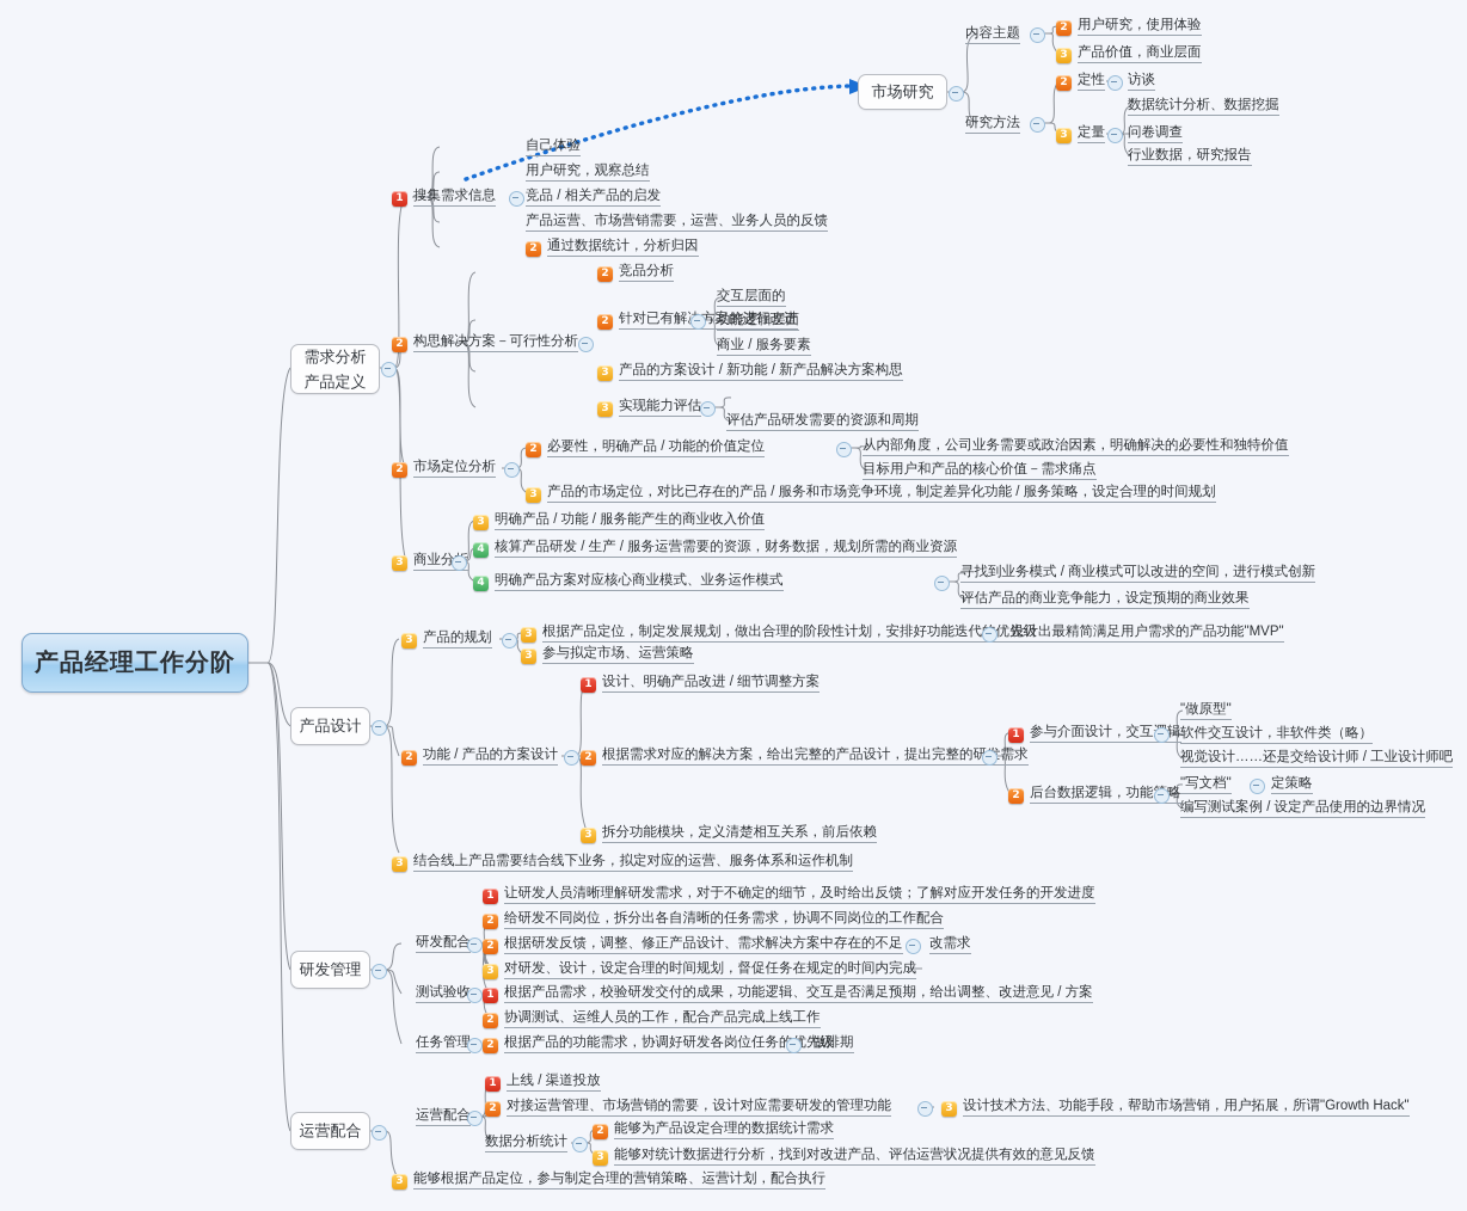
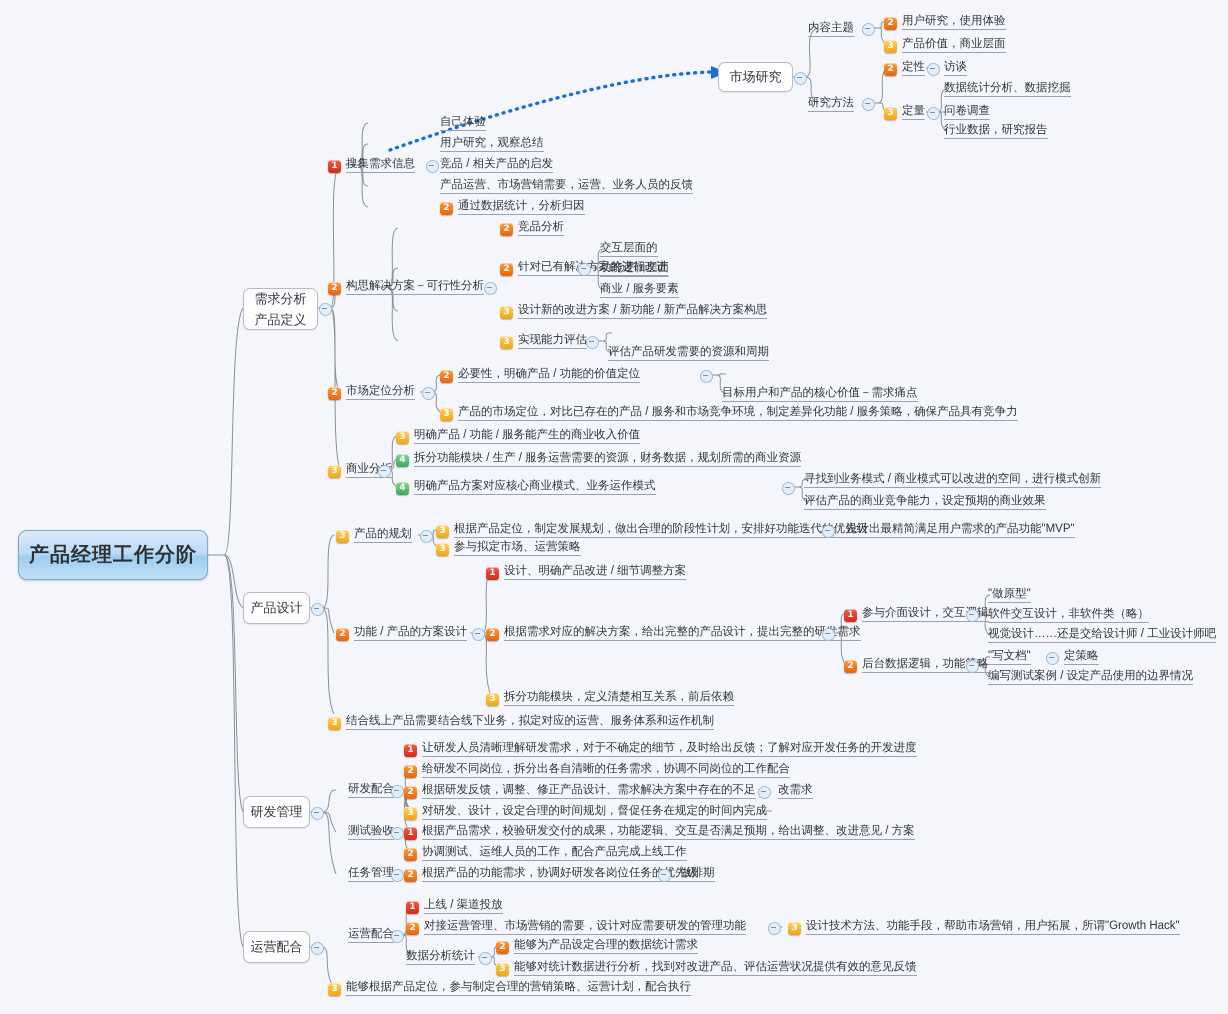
  产品经理工作分阶
  需求分析
  产品定义
  产品设计
  研发管理
  运营配合
  市场研究
  内容主题
  2
  用户研究，使用体验
  3
  产品价值，商业层面
  研究方法
  2
  定性
  访谈
  3
  定量
  数据统计分析、数据挖掘
  问卷调查
  行业数据，研究报告
  1
  搜集需求信息
  自己体验
  用户研究，观察总结
  竞品 / 相关产品的启发
  产品运营、市场营销需要，运营、业务人员的反馈
  2
  通过数据统计，分析归因
  2
  构思解决方案－可行性分析
  2
  竞品分析
  2
  针对已有解方案的进行改进
  交互层面的
  功能逻辑层面
  商业 / 服务要素
  3
- 产品的方案设计 / 新功能 / 新产品解决方案构思
+ 设计新的改进方案 / 新功能 / 新产品解决方案构思
  3
  实现能力评估
  评估产品研发需要的资源和周期
  2
  市场定位分析
  2
  必要性，明确产品 / 功能的价值定位
- 从内部角度，公司业务需要或政治因素，明确解决的必要性和独特价值
  目标用户和产品的核心价值－需求痛点
  3
- 产品的市场定位，对比已存在的产品 / 服务和市场竞争环境，制定差异化功能 / 服务策略，设定合理的时间规划
+ 产品的市场定位，对比已存在的产品 / 服务和市场竞争环境，制定差异化功能 / 服务策略，确保产品具有竞争力
  3
  商业分
  3
  明确产品 / 功能 / 服务能产生的商业收入价值
  4
- 核算产品研发 / 生产 / 服务运营需要的资源，财务数据，规划所需的商业资源
+ 拆分功能模块 / 生产 / 服务运营需要的资源，财务数据，规划所需的商业资源
  4
  明确产品方案对应核心商业模式、业务运作模式
  寻找到业务模式 / 商业模式可以改进的空间，进行模式创新
  评估产品的商业竞争能力，设定预期的商业效果
  3
  产品的规划
  3
  根据产品定位，制定发展规划，做出合理的阶段性计划，安排好功能迭代优先级
  设计出最精简满足用户需求的产品功能"MVP"
  3
  参与拟定市场、运营策略
  2
  功能 / 产品的方案设计
  1
  设计、明确产品改进 / 细节调整方案
  2
  根据需求对应的解决方案，给出完整的产品设计，提出完整的研需求
  1
  参与介面设计，交互辑
  "做原型"
  软件交互设计，非软件类（略）
  视觉设计……还是交给设计师 / 工业设计师吧
  2
  后台数据逻辑，功能略
  "写文档"
  定策略
  编写测试案例 / 设定产品使用的边界情况
  3
  拆分功能模块，定义清楚相互关系，前后依赖
  3
  结合线上产品需要结合线下业务，拟定对应的运营、服务体系和运作机制
  研发配合
  1
  让研发人员清晰理解研发需求，对于不确定的细节，及时给出反馈；了解对应开发任务的开发进度
  2
  给研发不同岗位，拆分出各自清晰的任务需求，协调不同岗位的工作配合
  2
  根据研发反馈，调整、修正产品设计、需求解决方案中存在的不足
  改需求
  3
  对研发、设计，设定合理的时间规划，督促任务在规定的时间内完成
  测试验收
  1
  根据产品需求，校验研发交付的成果，功能逻辑、交互是否满足预期，给出调整、改进意见 / 方案
  2
  协调测试、运维人员的工作，配合产品完成上线工作
  任务管理
  2
  根据产品的功能需求，协调好研发各岗位任务先级
  做排期
  运营配合
  1
  上线 / 渠道投放
  2
  对接运营管理、市场营销的需要，设计对应需要研发的管理功能
  3
  设计技术方法、功能手段，帮助市场营销，用户拓展，所谓"Growth Hack"
  数据分析统计
  2
  能够为产品设定合理的数据统计需求
  3
  能够对统计数据进行分析，找到对改进产品、评估运营状况提供有效的意见反馈
  3
  能够根据产品定位，参与制定合理的营销策略、运营计划，配合执行
